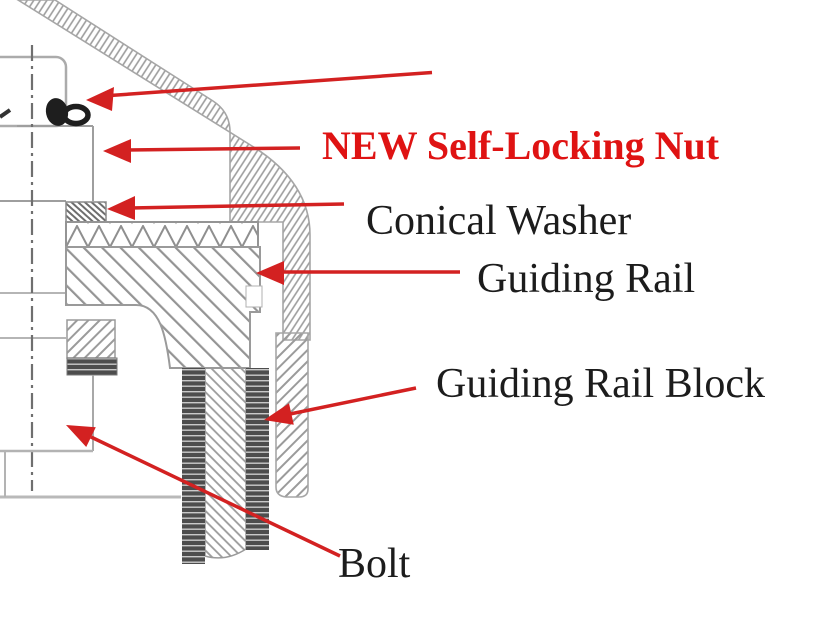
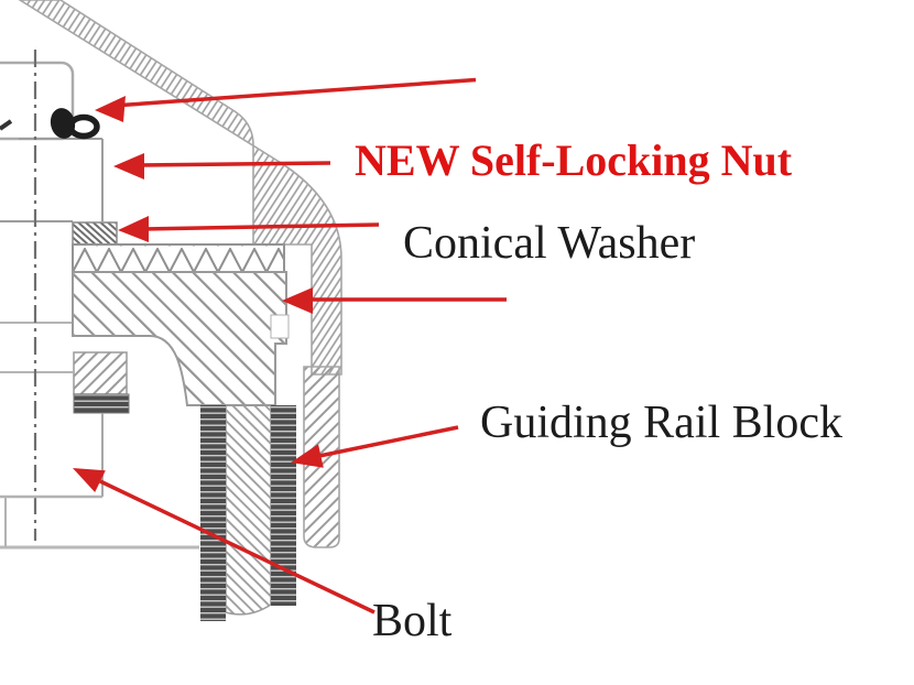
  NEW Self-Locking Nut
  Conical Washer
- Guiding Rail
  Guiding Rail Block
  Bolt
